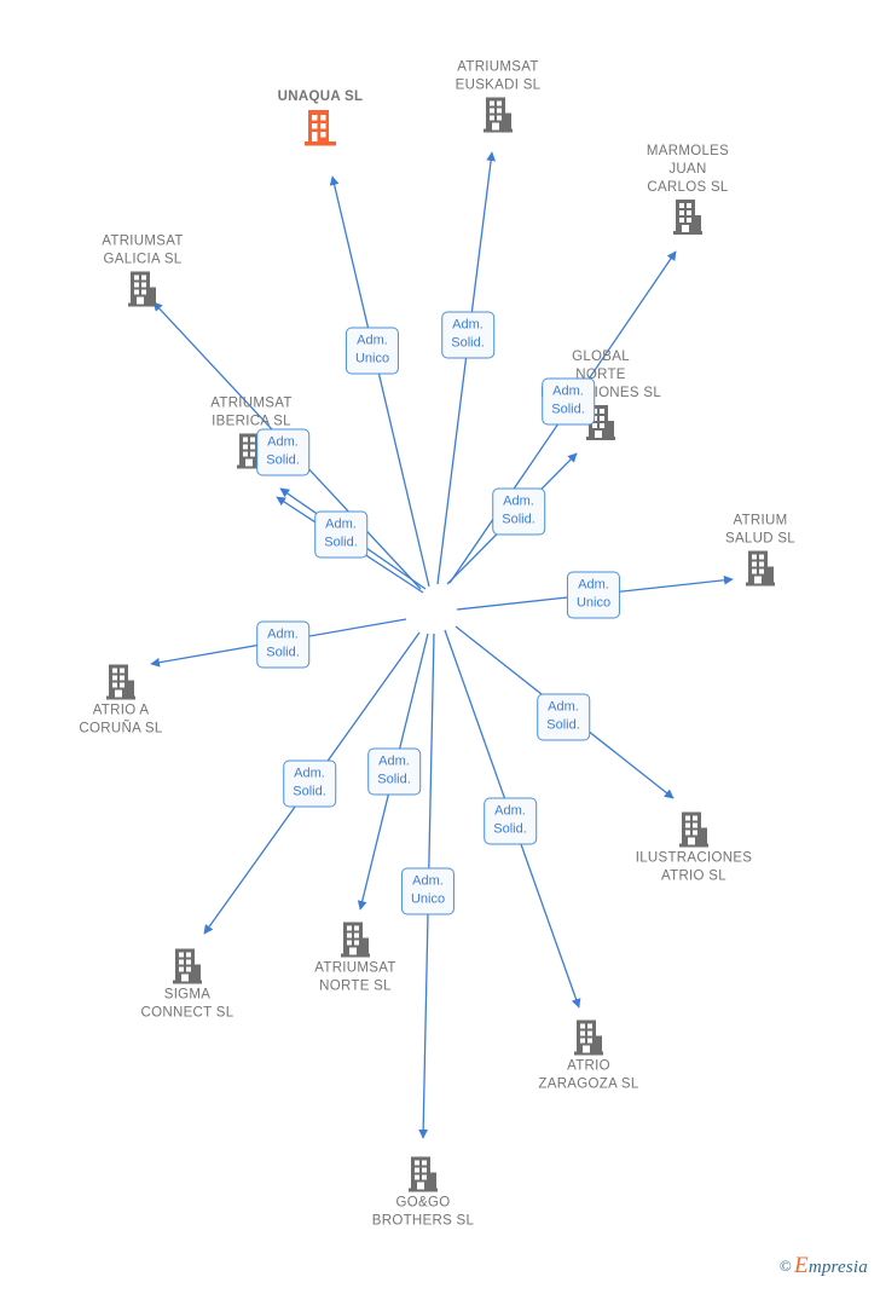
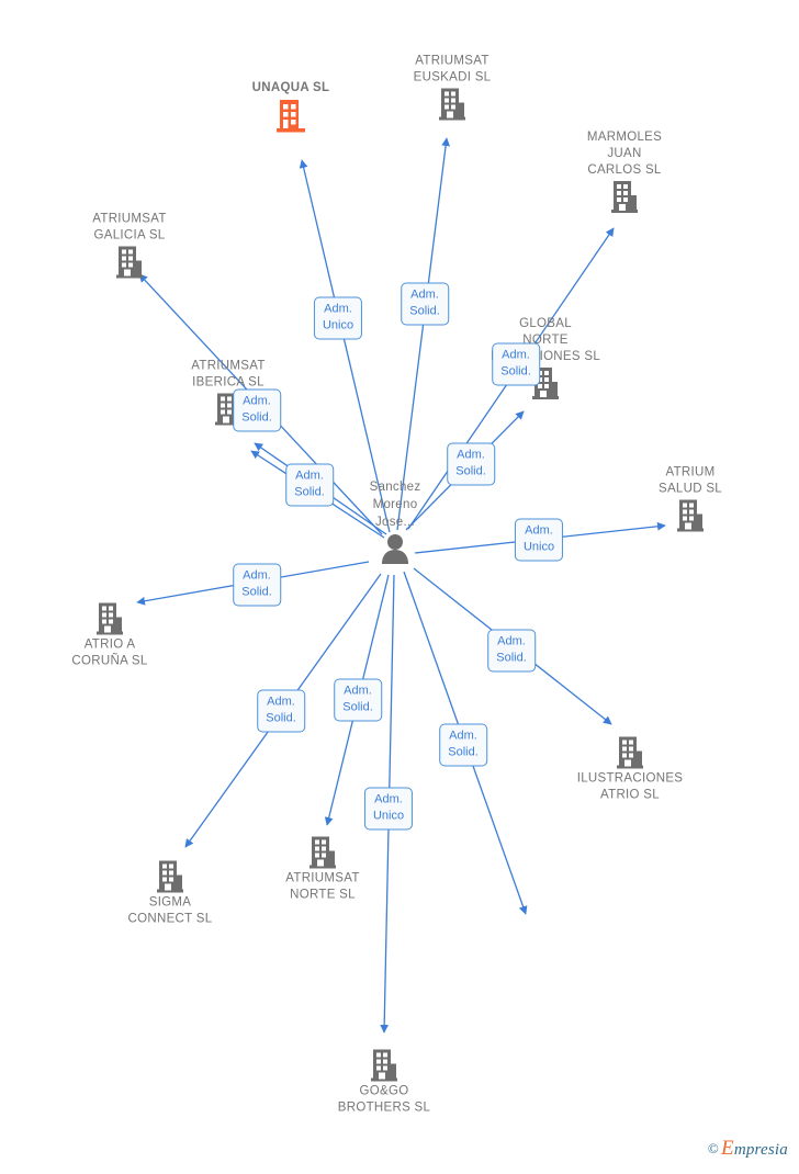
  UNAQUA SL
  ATRIUMSAT
  EUSKADI SL
  MARMOLES
  JUAN
  CARLOS SL
  ATRIUMSAT
  GALICIA SL
  ATRIUMSAT
  IBERICA SL
  GLOBAL
  NORTE
  ATRIUM
  SALUD SL
  ATRIO A
  CORUÑA SL
  ILUSTRACIONES
  ATRIO SL
  SIGMA
  CONNECT SL
  ATRIUMSAT
  NORTE SL
- ATRIO
- ZARAGOZA SL
  GO&GO
  BROTHERS SL
+ Sanchez
+ Moreno
+ Jose...
  Adm.
  Unico
  Adm.
  Solid.
  Adm.
  Solid.
  Adm.
  Solid.
  Adm.
  Solid.
  Adm.
  Solid.
  Adm.
  Unico
  Adm.
  Solid.
  Adm.
  Solid.
  Adm.
  Solid.
  Adm.
  Solid.
  Adm.
  Unico
  Adm.
  Solid.
  © Empresia
